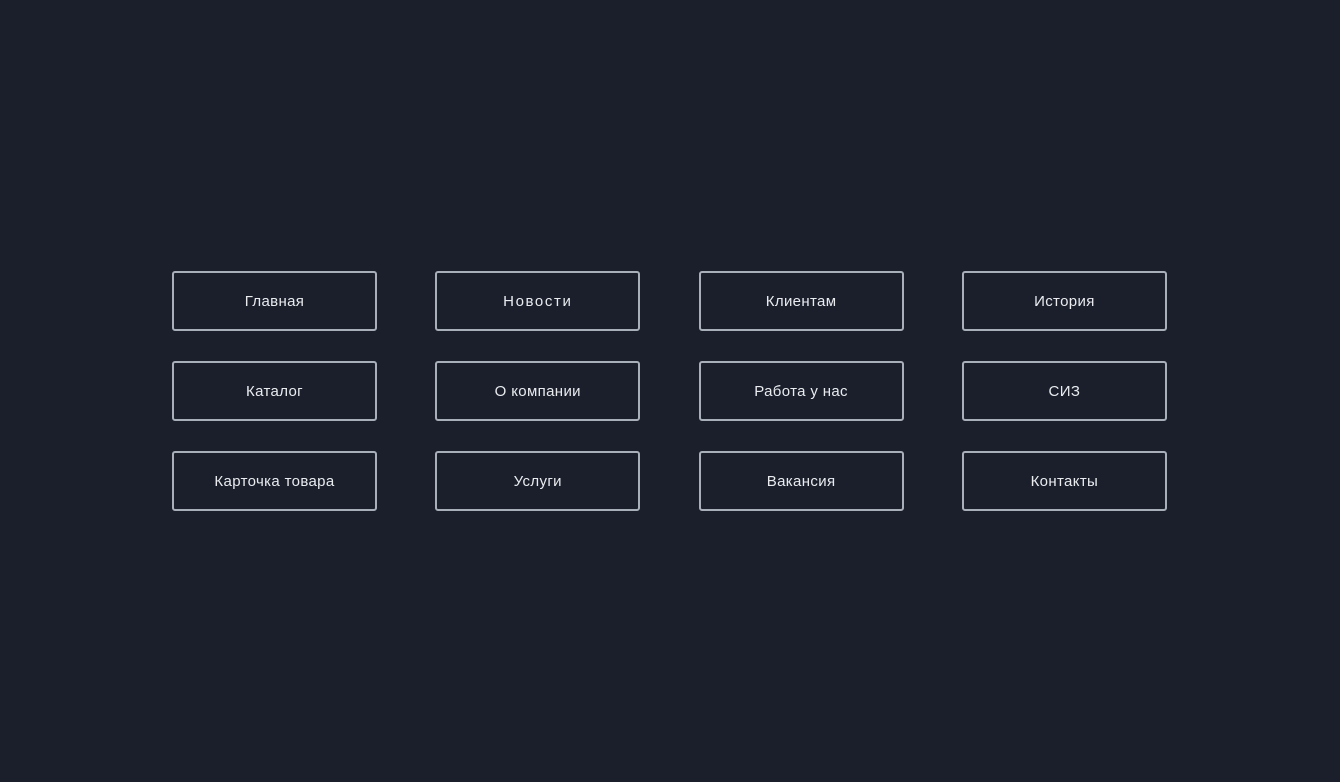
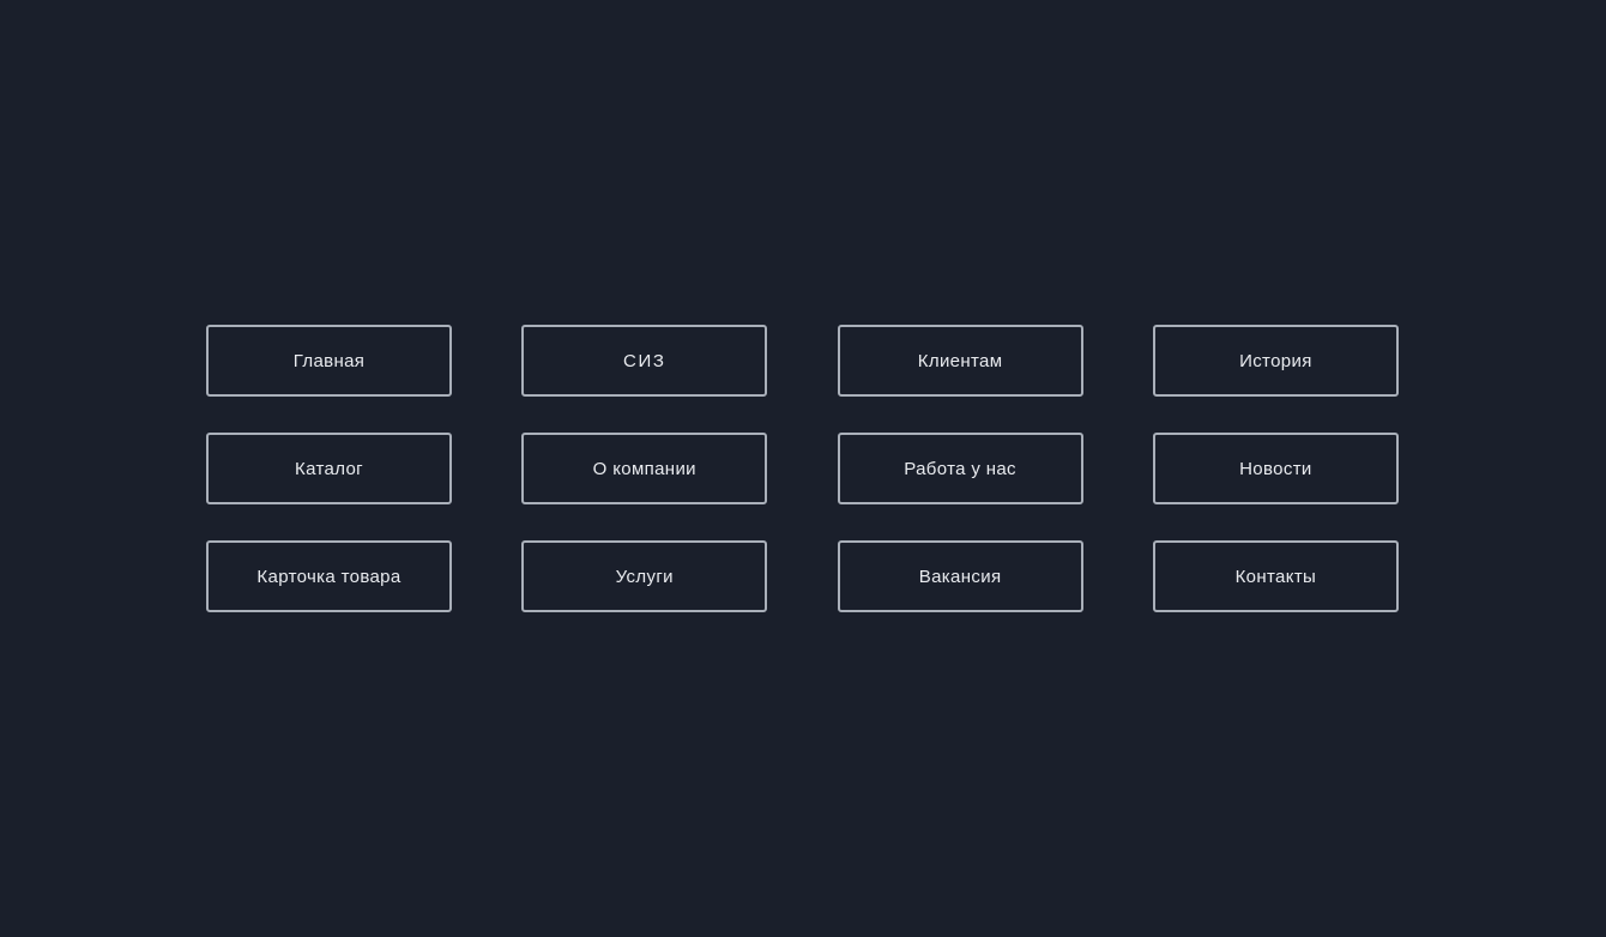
  Главная
- Новости
+ СИЗ
  Клиентам
  История
  Каталог
  О компании
  Работа у нас
- СИЗ
+ Новости
  Карточка товара
  Услуги
  Вакансия
  Контакты
